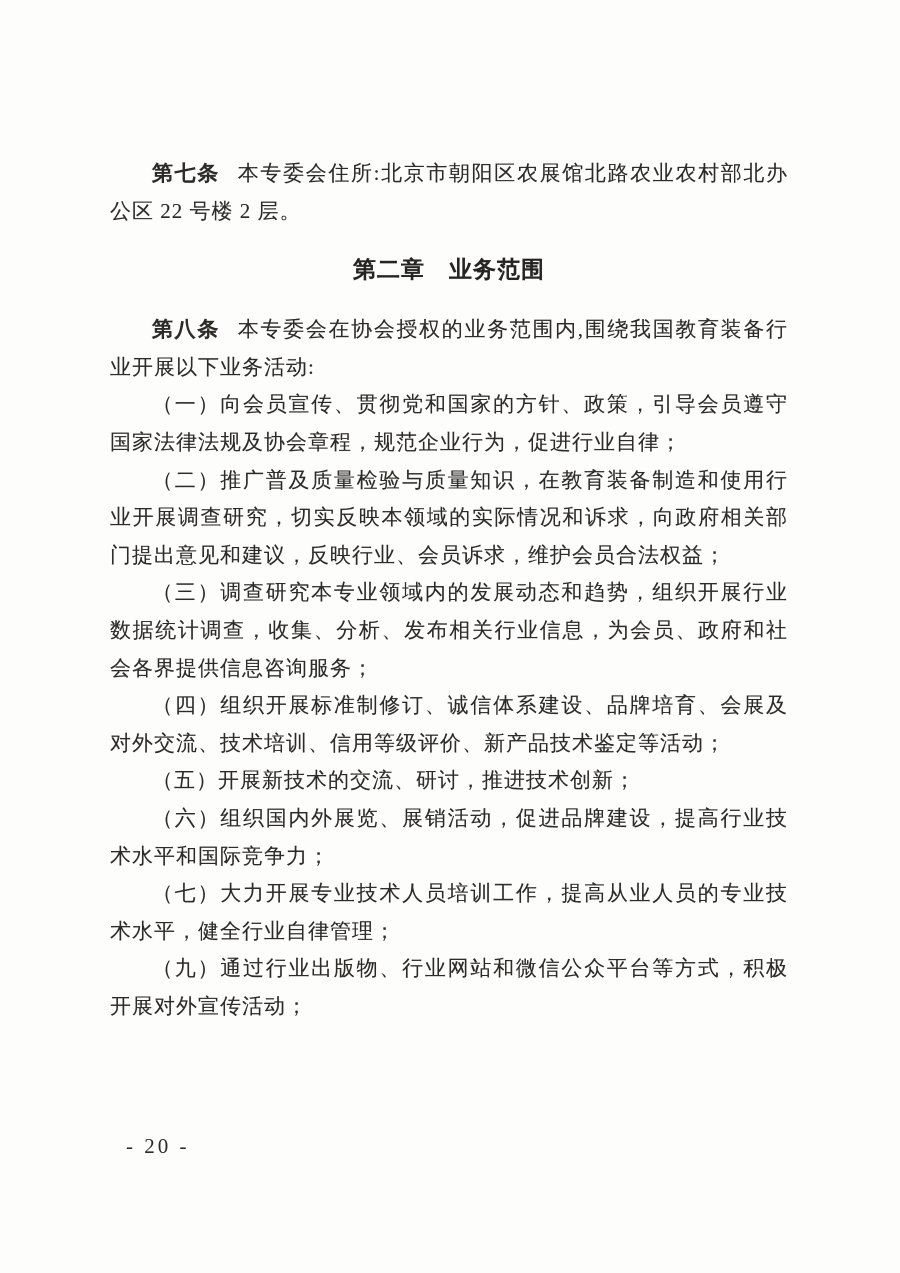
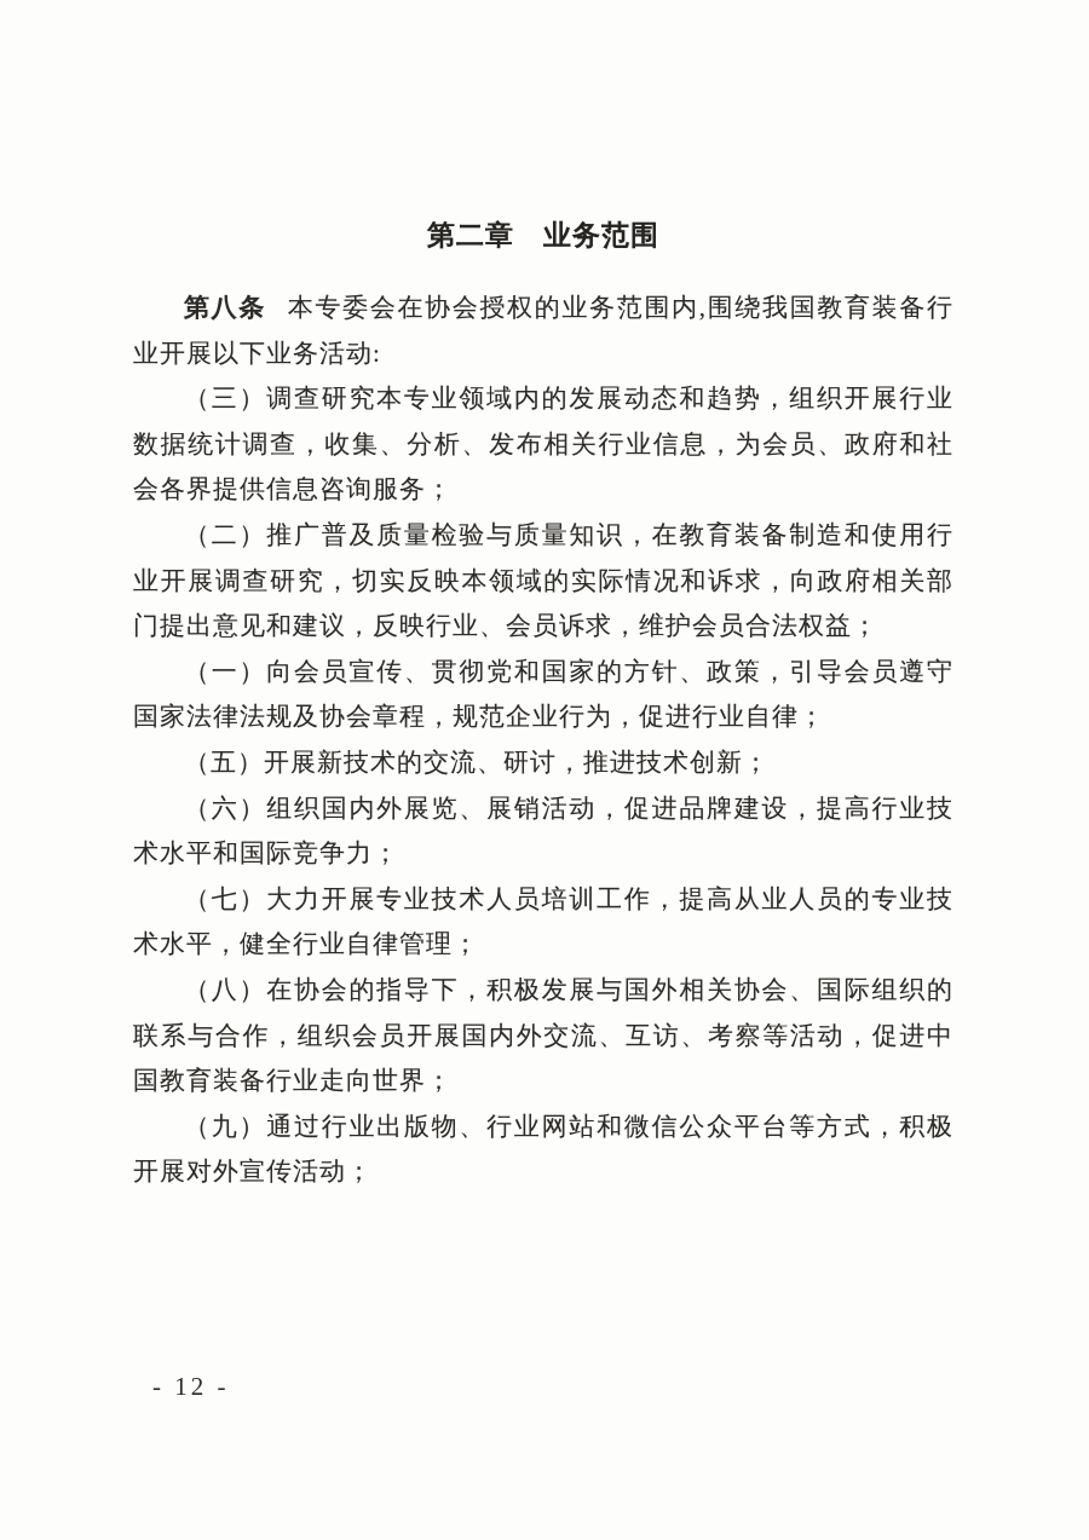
- 第七条 本专委会住所:北京市朝阳区农展馆北路农业农村部北办公区 22 号楼 2 层。
  第二章 业务范围
  第八条 本专委会在协会授权的业务范围内,围绕我国教育装备行业开展以下业务活动:
- （一）向会员宣传、贯彻党和国家的方针、政策，引导会员遵守国家法律法规及协会章程，规范企业行为，促进行业自律；
+ （三）调查研究本专业领域内的发展动态和趋势，组织开展行业数据统计调查，收集、分析、发布相关行业信息，为会员、政府和社会各界提供信息咨询服务；
  （二）推广普及质量检验与质量知识，在教育装备制造和使用行业开展调查研究，切实反映本领域的实际情况和诉求，向政府相关部门提出意见和建议，反映行业、会员诉求，维护会员合法权益；
- （三）调查研究本专业领域内的发展动态和趋势，组织开展行业数据统计调查，收集、分析、发布相关行业信息，为会员、政府和社会各界提供信息咨询服务；
+ （一）向会员宣传、贯彻党和国家的方针、政策，引导会员遵守国家法律法规及协会章程，规范企业行为，促进行业自律；
- （四）组织开展标准制修订、诚信体系建设、品牌培育、会展及对外交流、技术培训、信用等级评价、新产品技术鉴定等活动；
  （五）开展新技术的交流、研讨，推进技术创新；
  （六）组织国内外展览、展销活动，促进品牌建设，提高行业技术水平和国际竞争力；
  （七）大力开展专业技术人员培训工作，提高从业人员的专业技术水平，健全行业自律管理；
+ （八）在协会的指导下，积极发展与国外相关协会、国际组织的联系与合作，组织会员开展国内外交流、互访、考察等活动，促进中国教育装备行业走向世界；
  （九）通过行业出版物、行业网站和微信公众平台等方式，积极开展对外宣传活动；
- - 20 -
+ - 12 -
